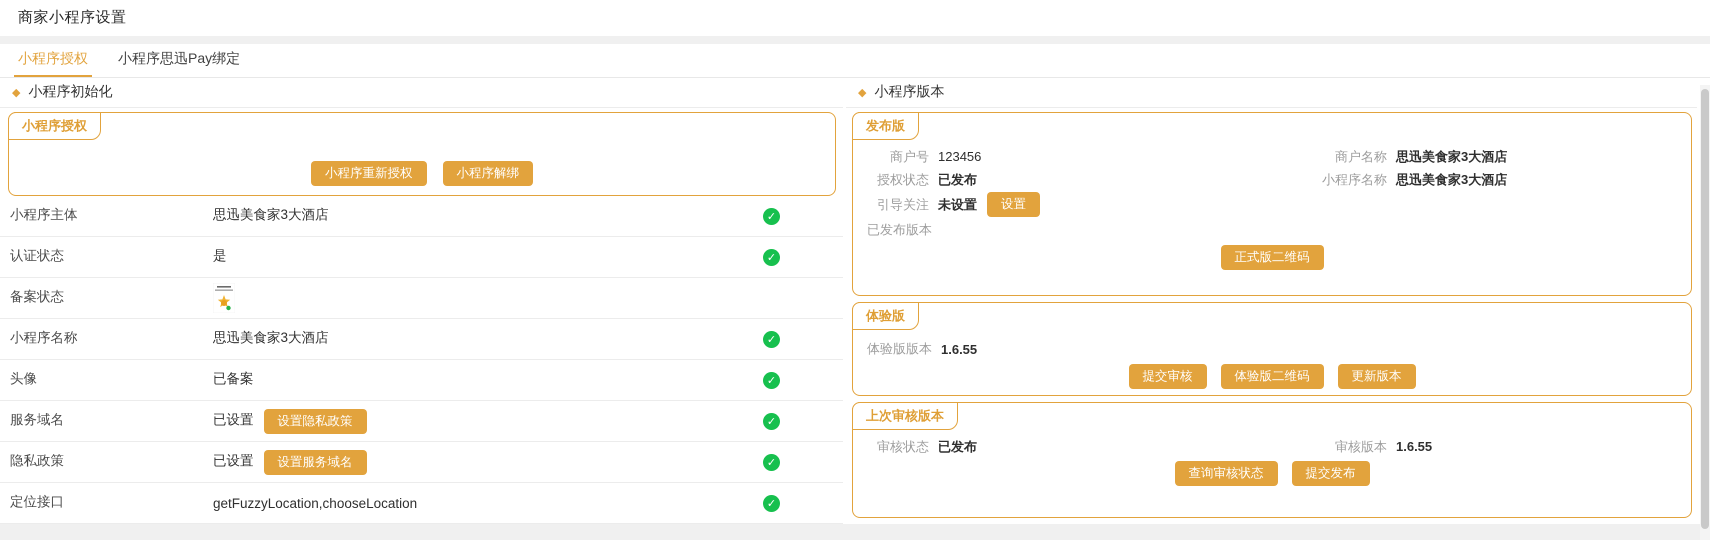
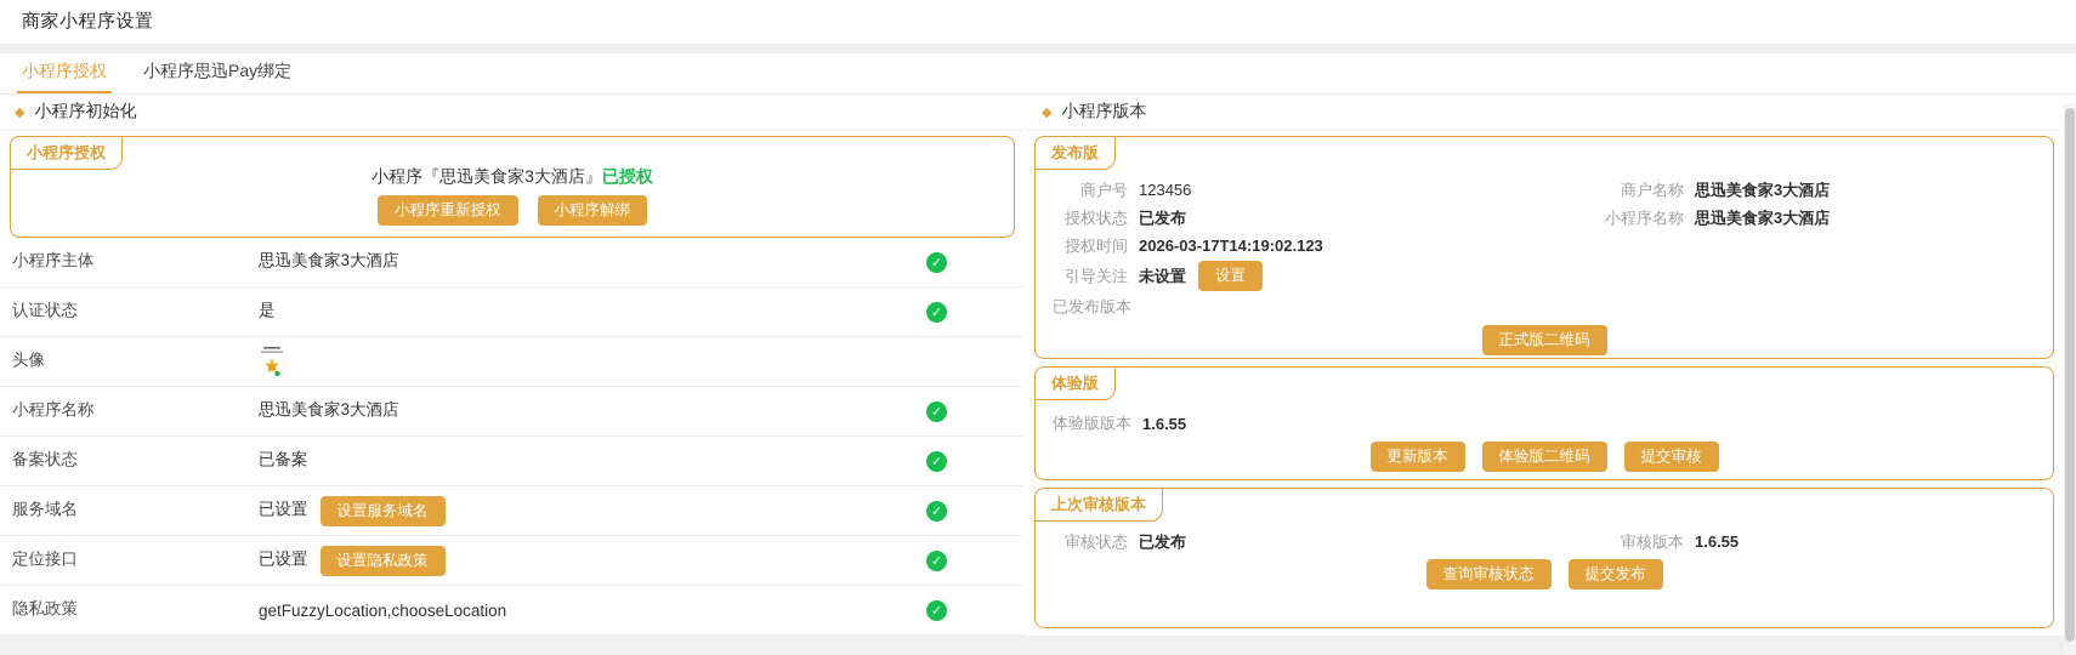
  商家小程序设置
  小程序授权
  小程序思迅Pay绑定
  ◆
  小程序初始化
  小程序授权
+ 小程序『思迅美食家3大酒店』已授权
  小程序重新授权
  小程序解绑
  小程序主体
  思迅美食家3大酒店
  ✓
  认证状态
  是
  ✓
- 备案状态
+ 头像
  小程序名称
  思迅美食家3大酒店
  ✓
- 头像
+ 备案状态
  已备案
  ✓
  服务域名
  已设置
- 设置隐私政策
+ 设置服务域名
  ✓
- 隐私政策
+ 定位接口
  已设置
- 设置服务域名
+ 设置隐私政策
  ✓
- 定位接口
+ 隐私政策
  getFuzzyLocation,chooseLocation
  ✓
  ◆
  小程序版本
  发布版
  商户号
  123456
  商户名称
  思迅美食家3大酒店
  授权状态
  已发布
  小程序名称
  思迅美食家3大酒店
+ 授权时间
+ 2026-03-17T14:19:02.123
  引导关注
  未设置
  设置
  已发布版本
  正式版二维码
  体验版
  体验版版本
  1.6.55
- 提交审核
+ 更新版本
  体验版二维码
- 更新版本
+ 提交审核
  上次审核版本
  审核状态
  已发布
  审核版本
  1.6.55
  查询审核状态
  提交发布
